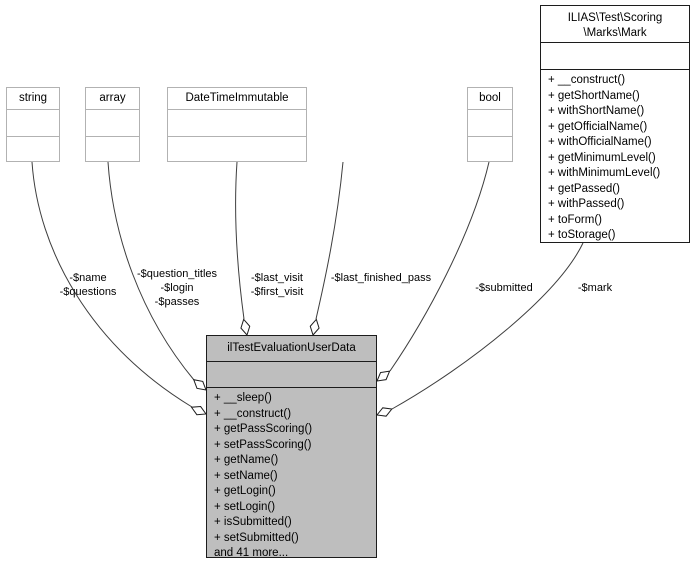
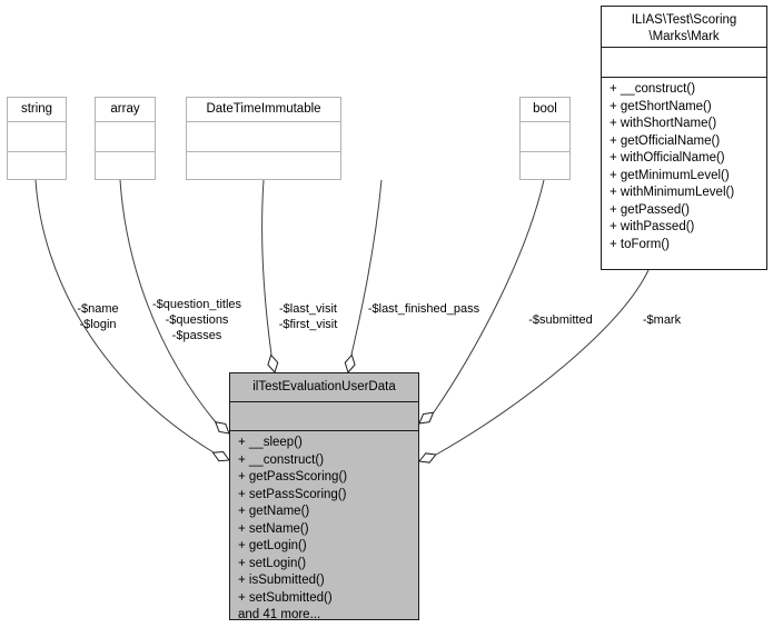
  string
  array
  DateTimeImmutable
  bool
  ILIAS\Test\Scoring
  \Marks\Mark
  + __construct()
  + getShortName()
  + withShortName()
  + getOfficialName()
  + withOfficialName()
  + getMinimumLevel()
  + withMinimumLevel()
  + getPassed()
  + withPassed()
  + toForm()
- + toStorage()
  ilTestEvaluationUserData
  + __sleep()
  + __construct()
  + getPassScoring()
  + setPassScoring()
  + getName()
  + setName()
  + getLogin()
  + setLogin()
  + isSubmitted()
  + setSubmitted()
  and 41 more...
  -$name
- -$questions
+ -$login
  -$question_titles
- -$login
+ -$questions
  -$passes
  -$last_visit
  -$first_visit
  -$last_finished_pass
  -$submitted
  -$mark
